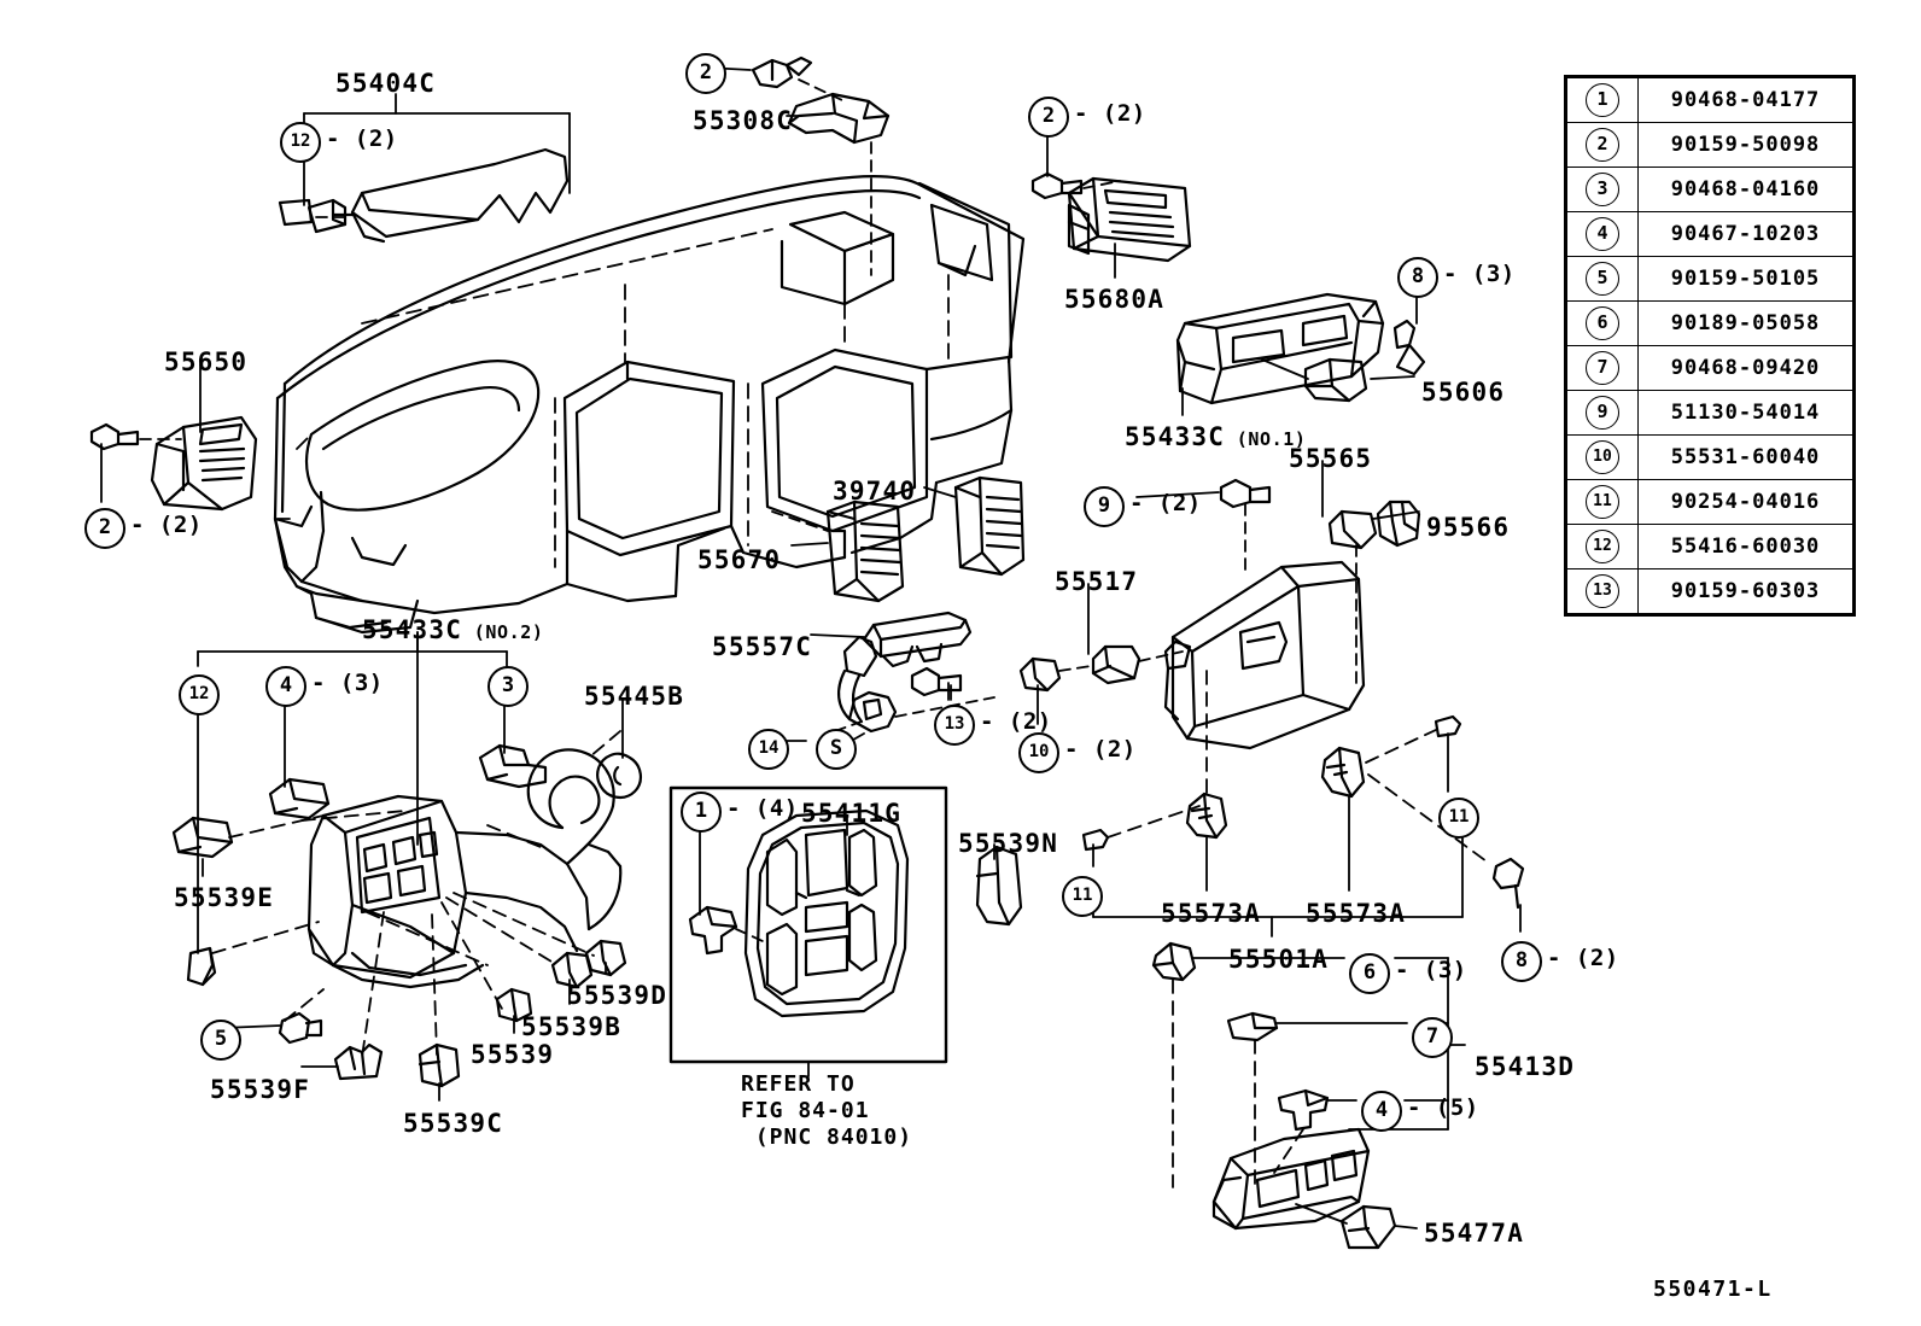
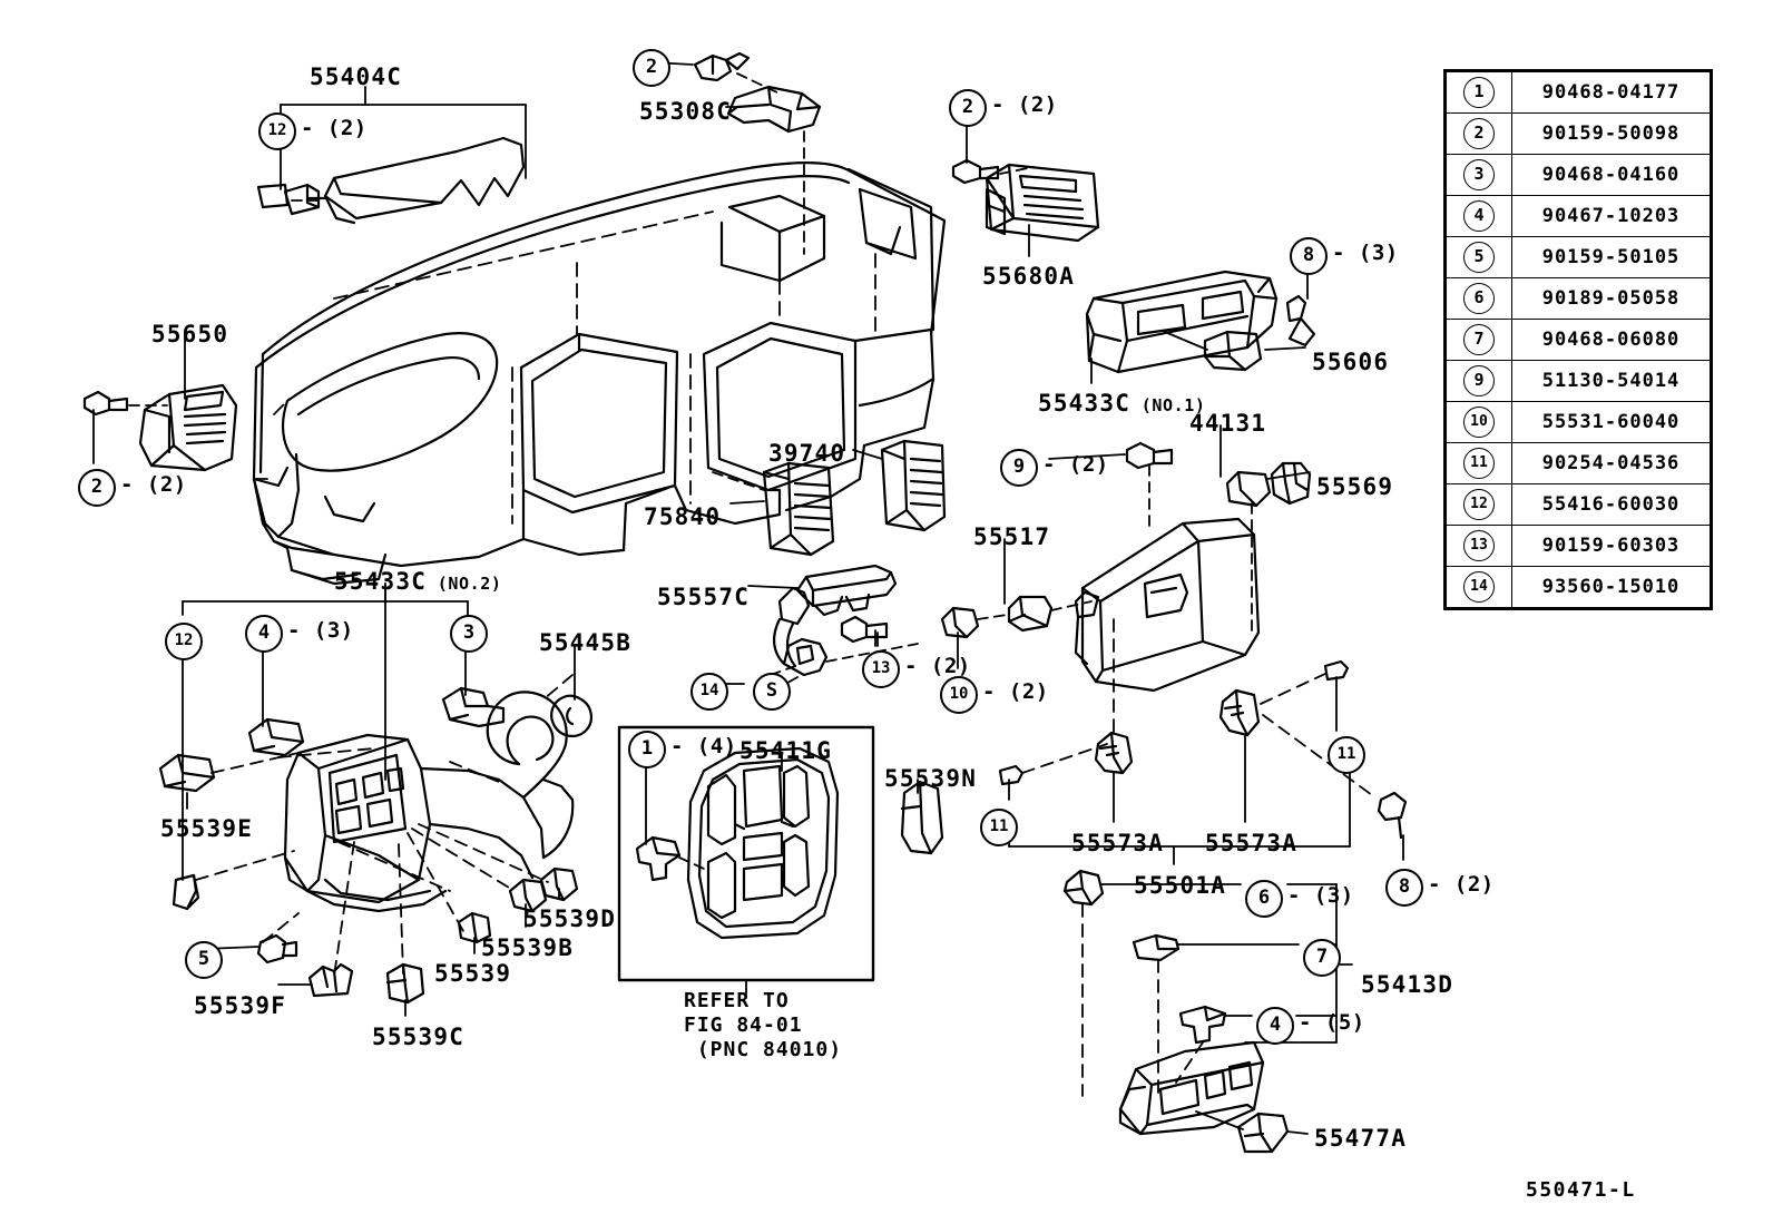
  1	90468-04177
  2	90159-50098
  3	90468-04160
  4	90467-10203
  5	90159-50105
  6	90189-05058
- 7	90468-09420
+ 7	90468-06080
  9	51130-54014
  10	55531-60040
- 11	90254-04016
+ 11	90254-04536
  12	55416-60030
  13	90159-60303
+ 14	93560-15010
  55404C
  55308C
  55680A
  55650
  55606
  55433C (NO.1)
- 55565
+ 44131
- 95566
+ 55569
  39740
- 55670
+ 75840
  55517
  55557C
  55433C (NO.2)
  55445B
  55539E
  55411G
  55539N
  55539D
  55539B
  55539
  55539F
  55539C
  55573A
  55573A
  55501A
  55413D
  55477A
  12
  - (2)
  2
  2
  - (2)
  8
  - (3)
  2
  - (2)
  9
  - (2)
  12
  4
  - (3)
  3
  14
  S
  13
  - (2)
  10
  - (2)
  1
  - (4)
  5
  11
  11
  8
  - (2)
  6
  - (3)
  7
  4
  - (5)
  REFER TO
  FIG 84-01
  (PNC 84010)
  550471-L
